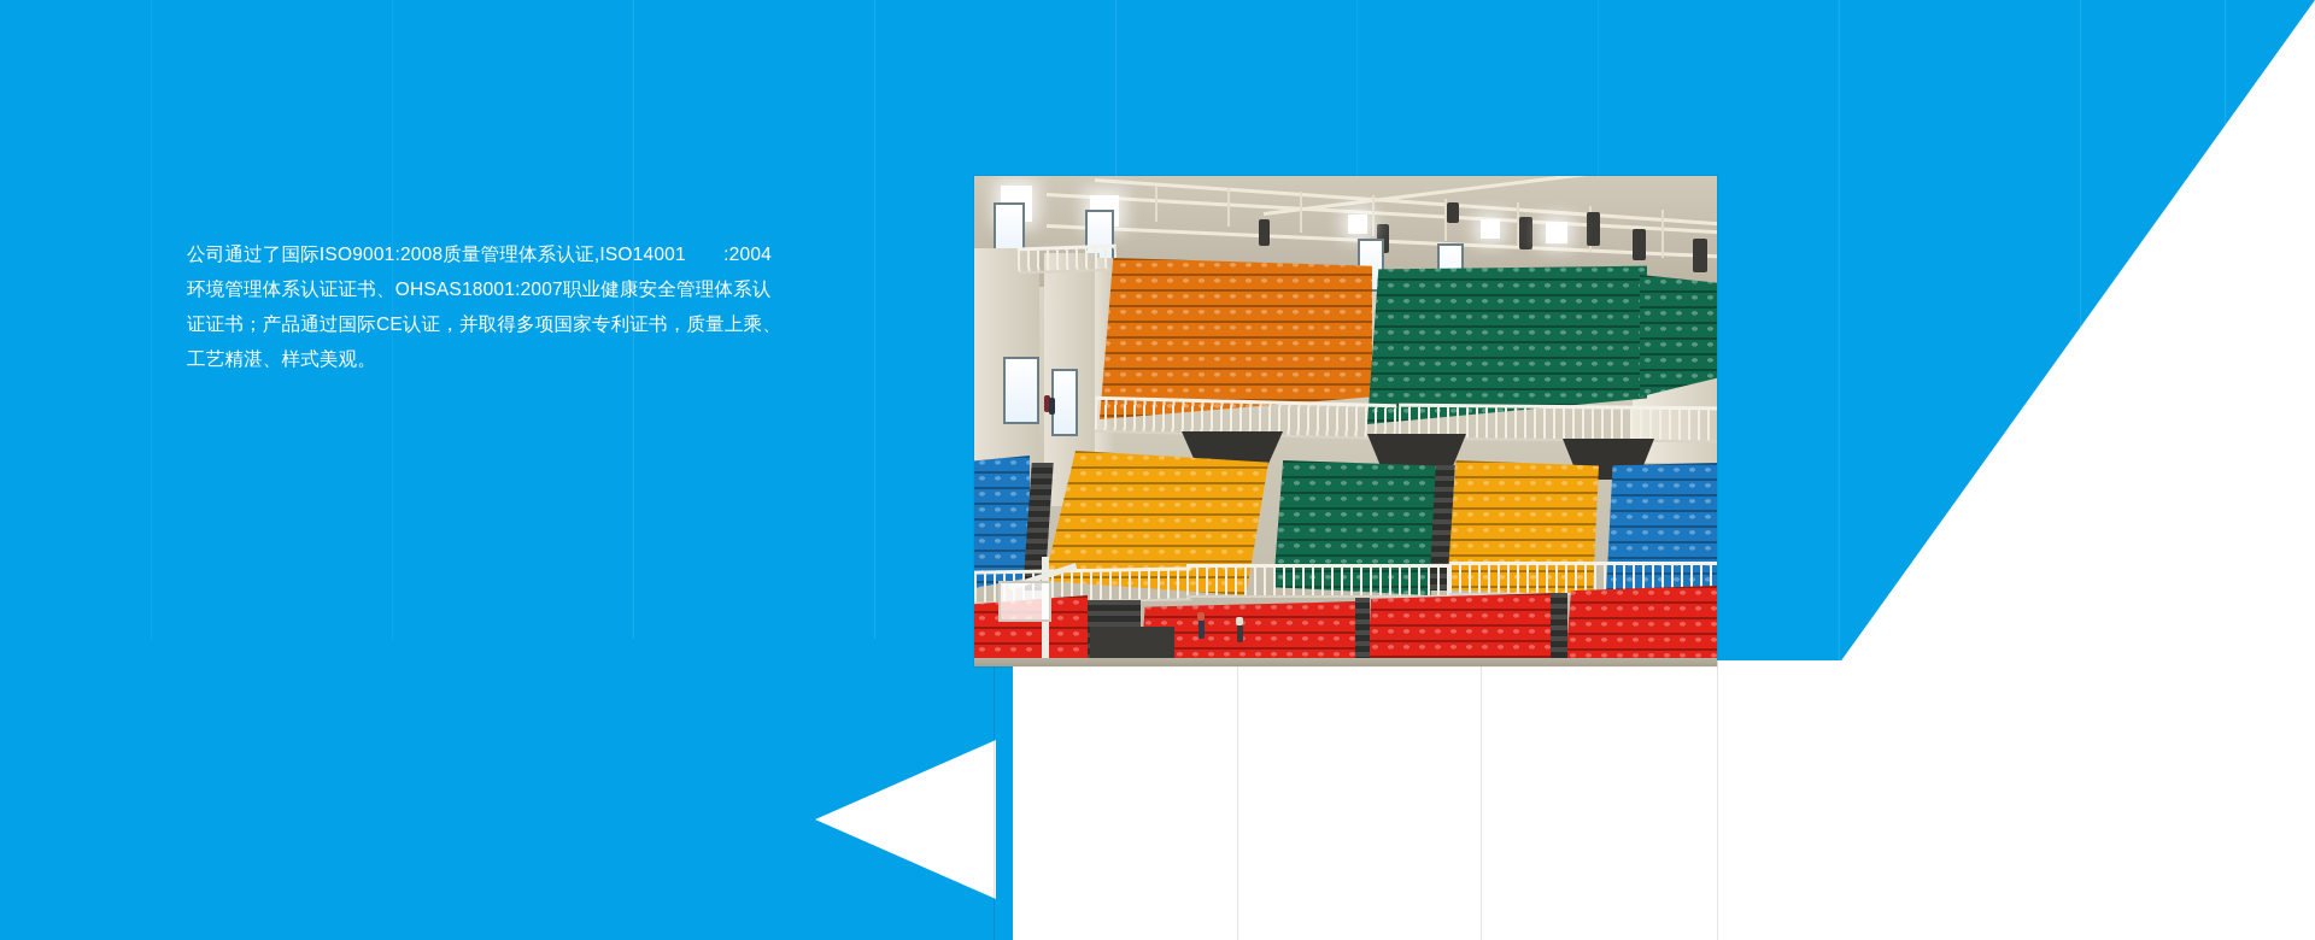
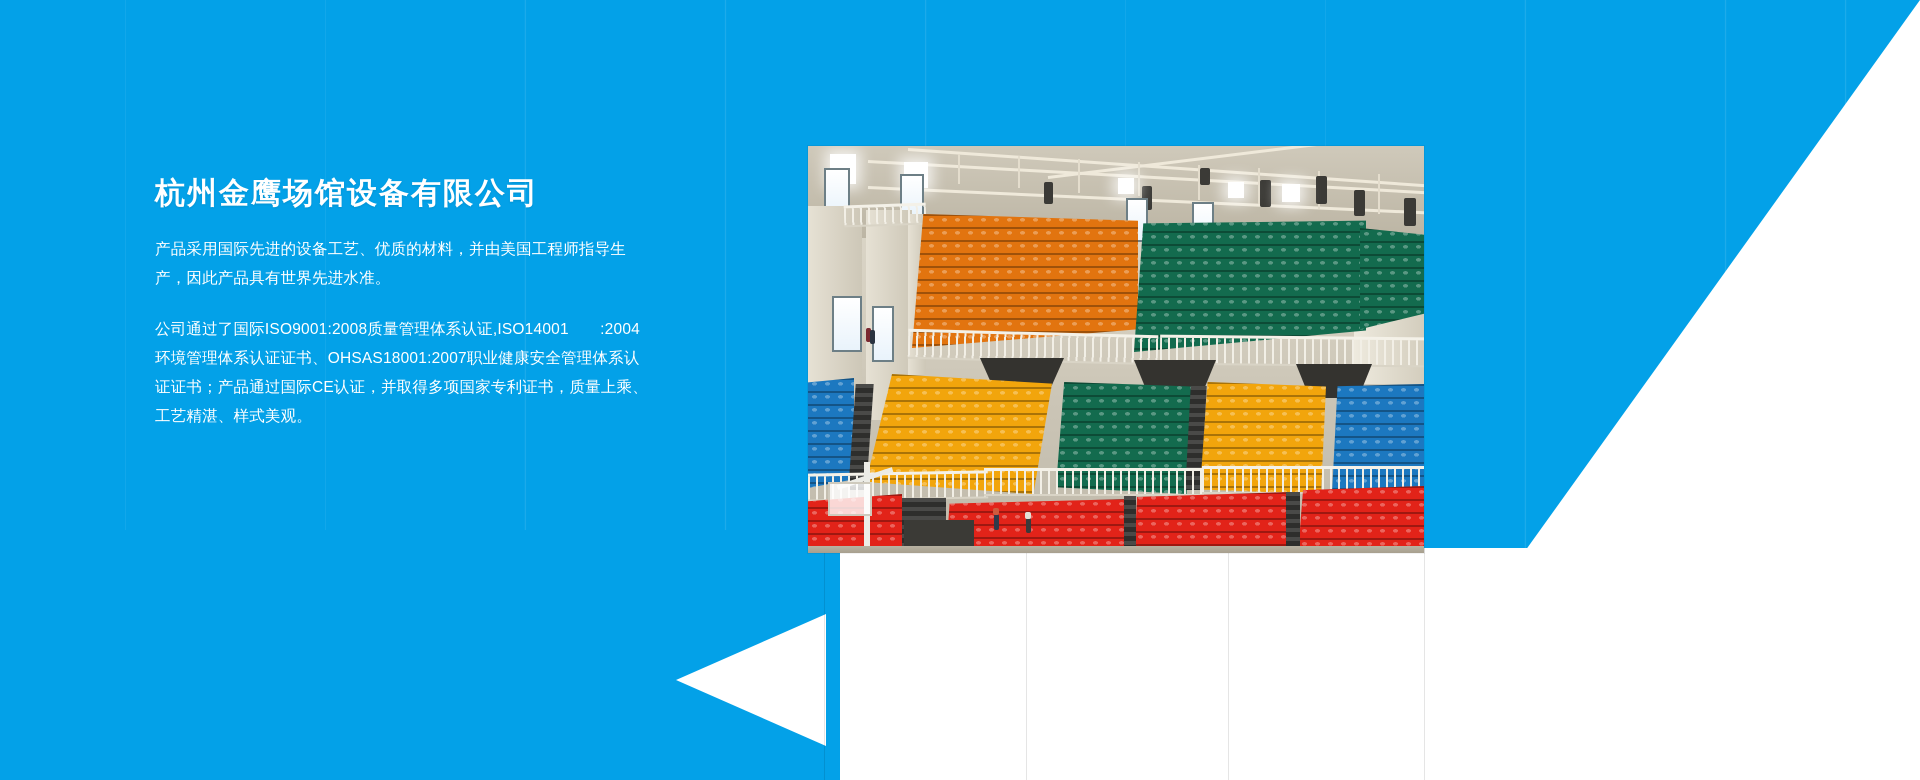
+ 杭州金鹰场馆设备有限公司
+ 产品采用国际先进的设备工艺、优质的材料，并由美国工程师指导生产，因此产品具有世界先进水准。
  公司通过了国际ISO9001:2008质量管理体系认证,ISO14001 :2004环境管理体系认证证书、OHSAS18001:2007职业健康安全管理体系认证证书；产品通过国际CE认证，并取得多项国家专利证书，质量上乘、工艺精湛、样式美观。
